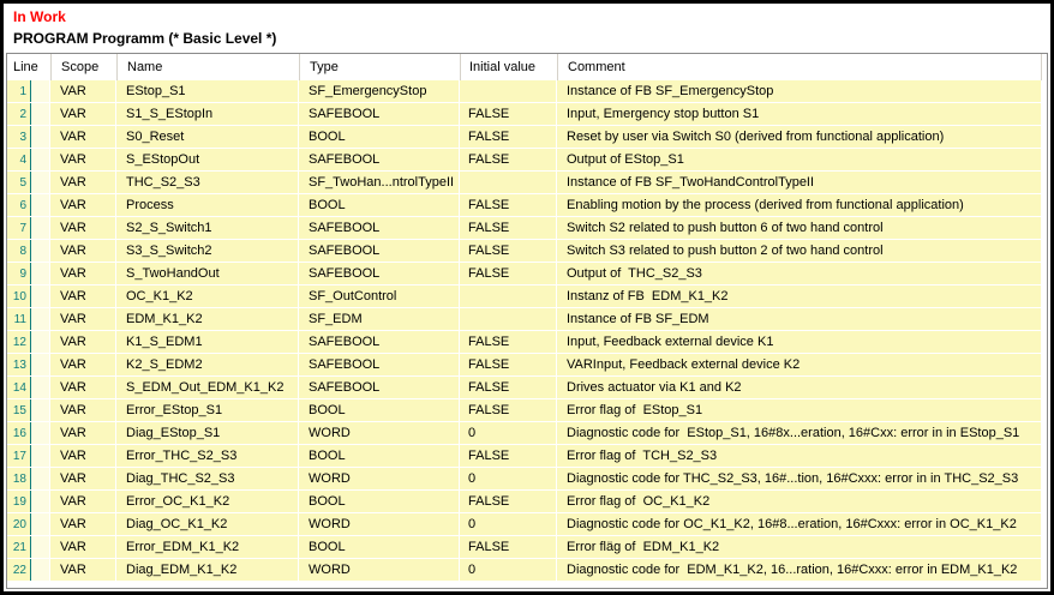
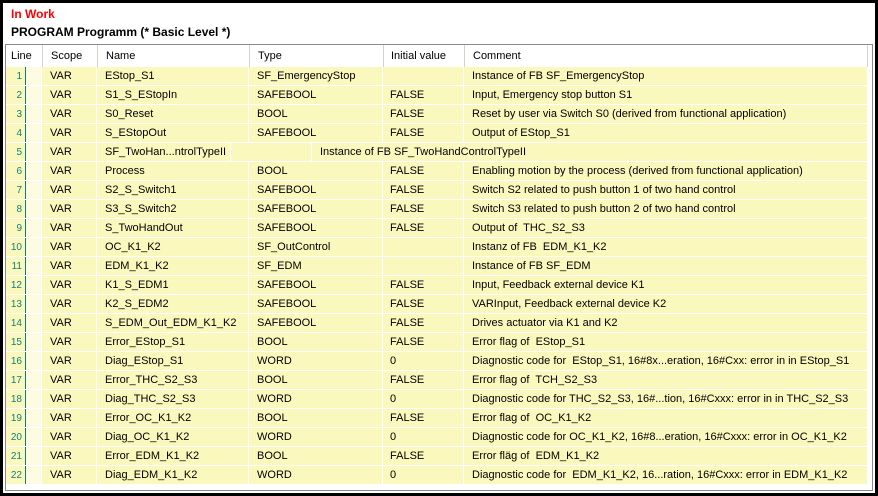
  In Work
  PROGRAM Programm (* Basic Level *)
  Line
  Scope
  Name
  Type
  Initial value
  Comment
  1
  VAR
  EStop_S1
  SF_EmergencyStop
  Instance of FB SF_EmergencyStop
  2
  VAR
  S1_S_EStopIn
  SAFEBOOL
  FALSE
  Input, Emergency stop button S1
  3
  VAR
  S0_Reset
  BOOL
  FALSE
  Reset by user via Switch S0 (derived from functional application)
  4
  VAR
  S_EStopOut
  SAFEBOOL
  FALSE
  Output of EStop_S1
  5
  VAR
- THC_S2_S3
  SF_TwoHan...ntrolTypeII
  Instance of FB SF_TwoHandControlTypeII
  6
  VAR
  Process
  BOOL
  FALSE
  Enabling motion by the process (derived from functional application)
  7
  VAR
  S2_S_Switch1
  SAFEBOOL
  FALSE
- Switch S2 related to push button 6 of two hand control
+ Switch S2 related to push button 1 of two hand control
  8
  VAR
  S3_S_Switch2
  SAFEBOOL
  FALSE
  Switch S3 related to push button 2 of two hand control
  9
  VAR
  S_TwoHandOut
  SAFEBOOL
  FALSE
  Output of THC_S2_S3
  10
  VAR
  OC_K1_K2
  SF_OutControl
  Instanz of FB EDM_K1_K2
  11
  VAR
  EDM_K1_K2
  SF_EDM
  Instance of FB SF_EDM
  12
  VAR
  K1_S_EDM1
  SAFEBOOL
  FALSE
  Input, Feedback external device K1
  13
  VAR
  K2_S_EDM2
  SAFEBOOL
  FALSE
  VARInput, Feedback external device K2
  14
  VAR
  S_EDM_Out_EDM_K1_K2
  SAFEBOOL
  FALSE
  Drives actuator via K1 and K2
  15
  VAR
  Error_EStop_S1
  BOOL
  FALSE
  Error flag of EStop_S1
  16
  VAR
  Diag_EStop_S1
  WORD
  0
  Diagnostic code for EStop_S1, 16#8x...eration, 16#Cxx: error in in EStop_S1
  17
  VAR
  Error_THC_S2_S3
  BOOL
  FALSE
  Error flag of TCH_S2_S3
  18
  VAR
  Diag_THC_S2_S3
  WORD
  0
  Diagnostic code for THC_S2_S3, 16#...tion, 16#Cxxx: error in in THC_S2_S3
  19
  VAR
  Error_OC_K1_K2
  BOOL
  FALSE
  Error flag of OC_K1_K2
  20
  VAR
  Diag_OC_K1_K2
  WORD
  0
  Diagnostic code for OC_K1_K2, 16#8...eration, 16#Cxxx: error in OC_K1_K2
  21
  VAR
  Error_EDM_K1_K2
  BOOL
  FALSE
  Error fläg of EDM_K1_K2
  22
  VAR
  Diag_EDM_K1_K2
  WORD
  0
  Diagnostic code for EDM_K1_K2, 16...ration, 16#Cxxx: error in EDM_K1_K2
